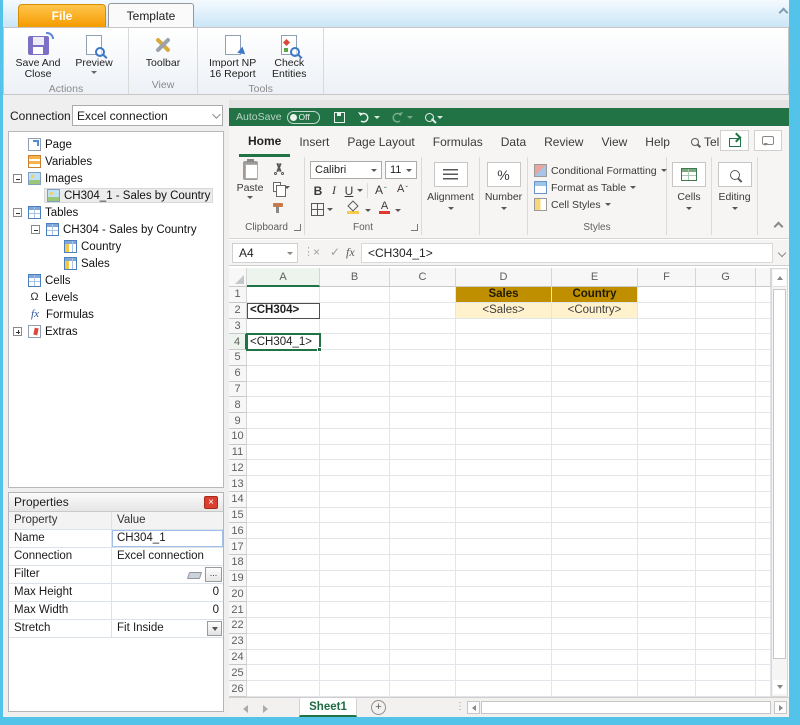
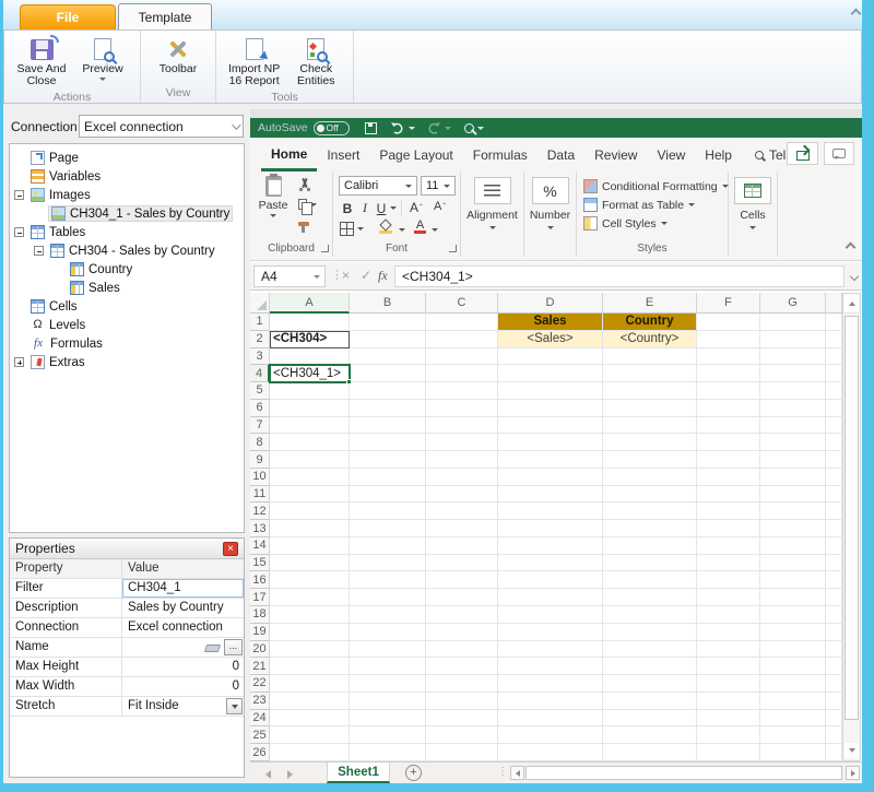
  File
  Template
  Save And
  Close
  Preview
  Actions
  Toolbar
  View
  Import NP
  16 Report
  Check
  Entities
  Tools
  Connection
  Excel connection
  Page
  Variables
  Images
  CH304_1 - Sales by Country
  Tables
  CH304 - Sales by Country
  Country
  Sales
  Cells
  Ω
  Levels
  fx
  Formulas
  Extras
  Properties
  ×
  Property
  Value
- Name
+ Filter
  CH304_1
+ Description
+ Sales by Country
  Connection
  Excel connection
- Filter
+ Name
  ...
  Max Height
  0
  Max Width
  0
  Stretch
  Fit Inside
  AutoSave
  Off
  Home
  Insert
  Page Layout
  Formulas
  Data
  Review
  View
  Help
  Paste
  Clipboard
  Calibri
  11
  B
  I
  U
  A
  ˆ
  A
  ˇ
  A
  Font
  Alignment
  %
  Number
  Conditional Formatting
  Format as Table
  Cell Styles
  Styles
  Cells
- Editing
  A4
  ⋮
  ×
  ✓
  fx
  <CH304_1>
  A
  B
  C
  D
  E
  F
  G
  1
  Sales
  Country
  2
  <CH304>
  <Sales>
  <Country>
  3
  4
  <CH304_1>
  5
  6
  7
  8
  9
  10
  11
  12
  13
  14
  15
  16
  17
  18
  19
  20
  21
  22
  23
  24
  25
  26
  Sheet1
  +
  ⋮
